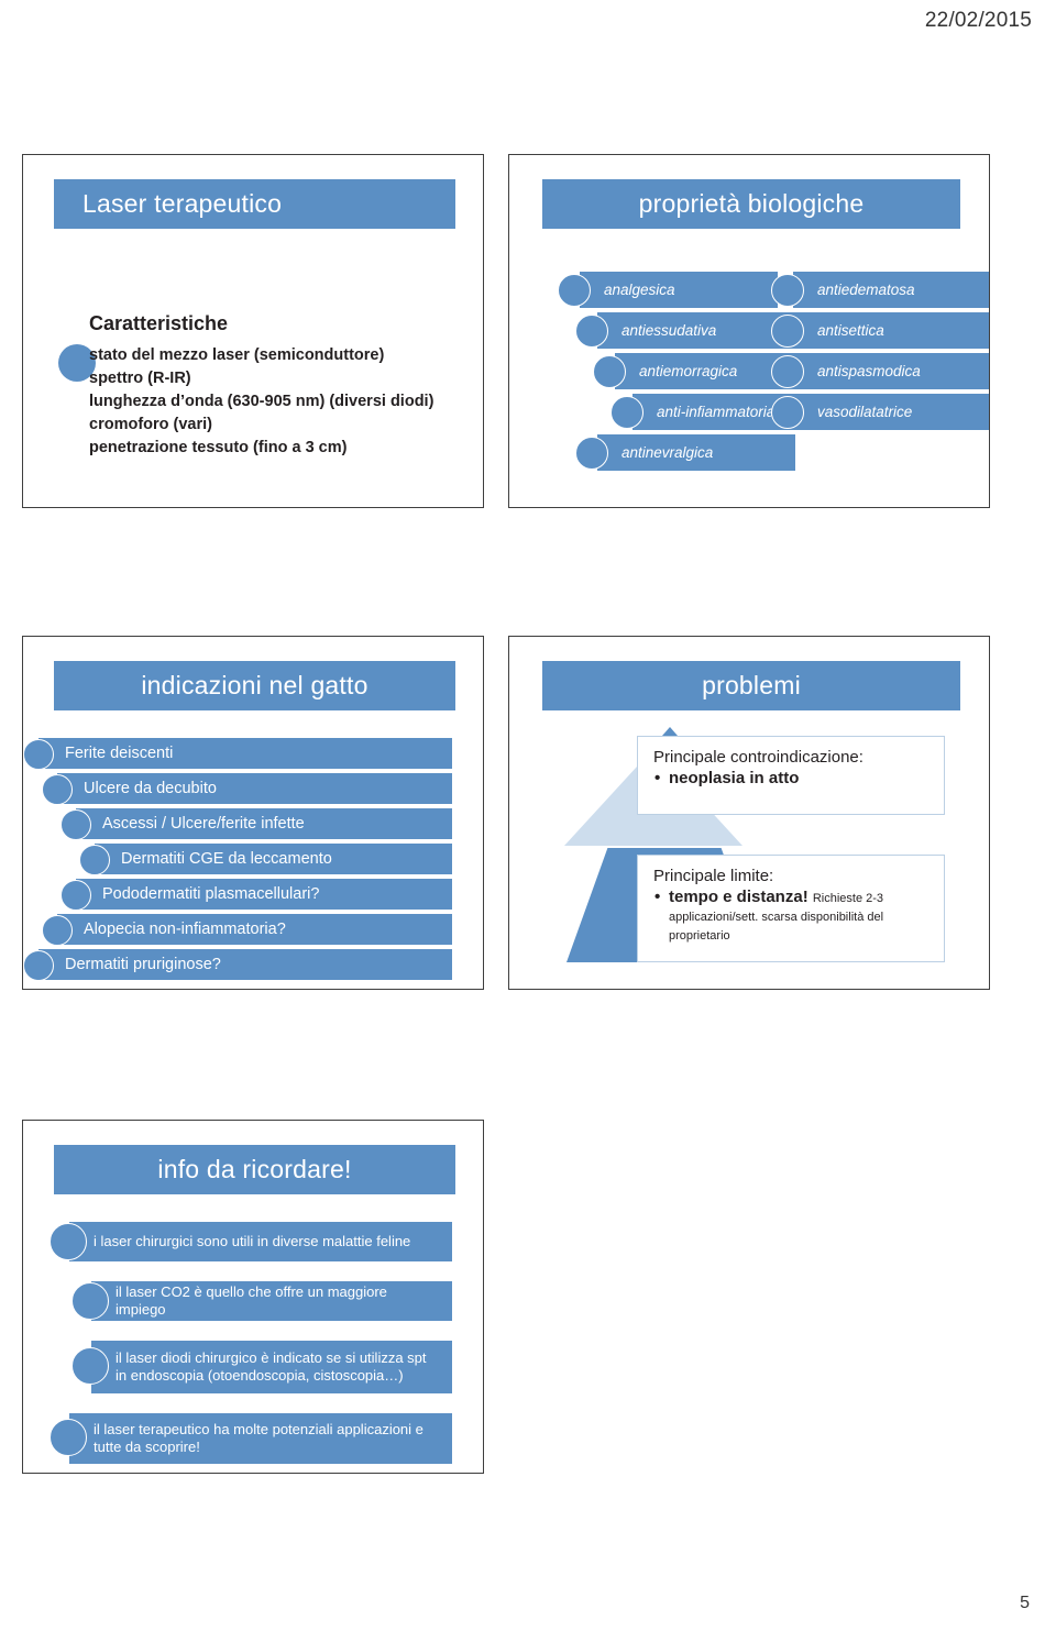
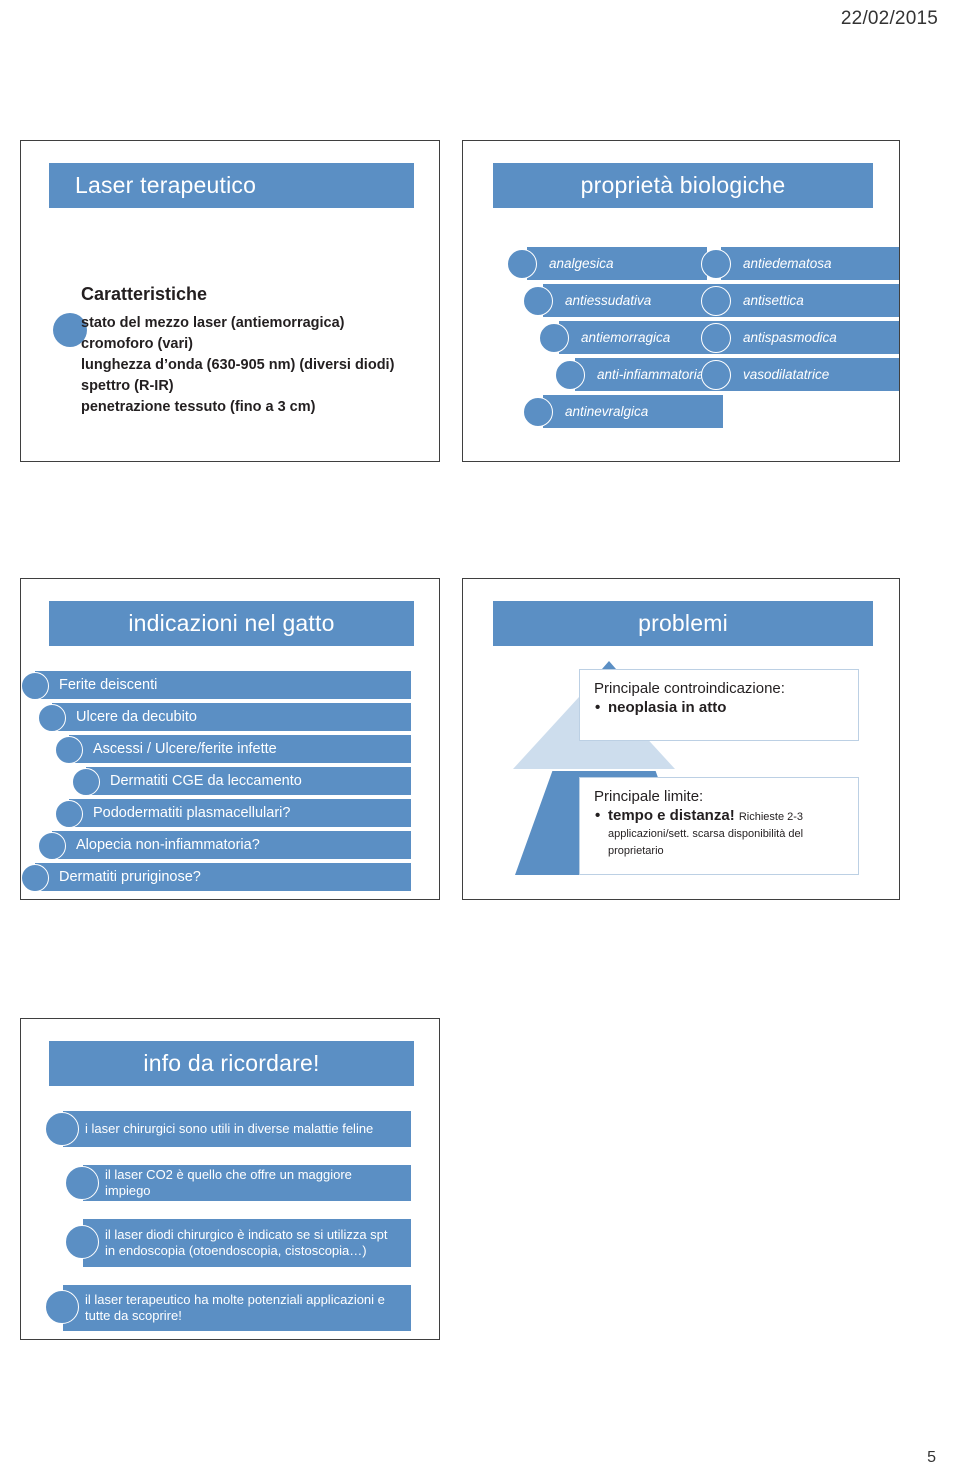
  22/02/2015
  Laser terapeutico
  Caratteristiche
- stato del mezzo laser (semiconduttore)
+ stato del mezzo laser (antiemorragica)
- spettro (R-IR)
+ cromoforo (vari)
  lunghezza d’onda (630-905 nm) (diversi diodi)
- cromoforo (vari)
+ spettro (R-IR)
  penetrazione tessuto (fino a 3 cm)
  proprietà biologiche
  analgesica
  antiessudativa
  antiemorragica
  anti-infiammatori
  antinevralgica
  antiedematosa
  antisettica
  antispasmodica
  vasodilatatrice
  indicazioni nel gatto
  Ferite deiscenti
  Ulcere da decubito
  Ascessi / Ulcere/ferite infette
  Dermatiti CGE da leccamento
  Pododermatiti plasmacellulari?
  Alopecia non-infiammatoria?
  Dermatiti pruriginose?
  problemi
  Principale controindicazione:
  neoplasia in atto
  Principale limite:
  tempo e distanza! Richieste 2-3 applicazioni/sett. scarsa disponibilità del proprietario
  info da ricordare!
  i laser chirurgici sono utili in diverse malattie feline
  il laser CO2 è quello che offre un maggiore impiego
  il laser diodi chirurgico è indicato se si utilizza spt in endoscopia (otoendoscopia, cistoscopia…)
  il laser terapeutico ha molte potenziali applicazioni e tutte da scoprire!
  5
